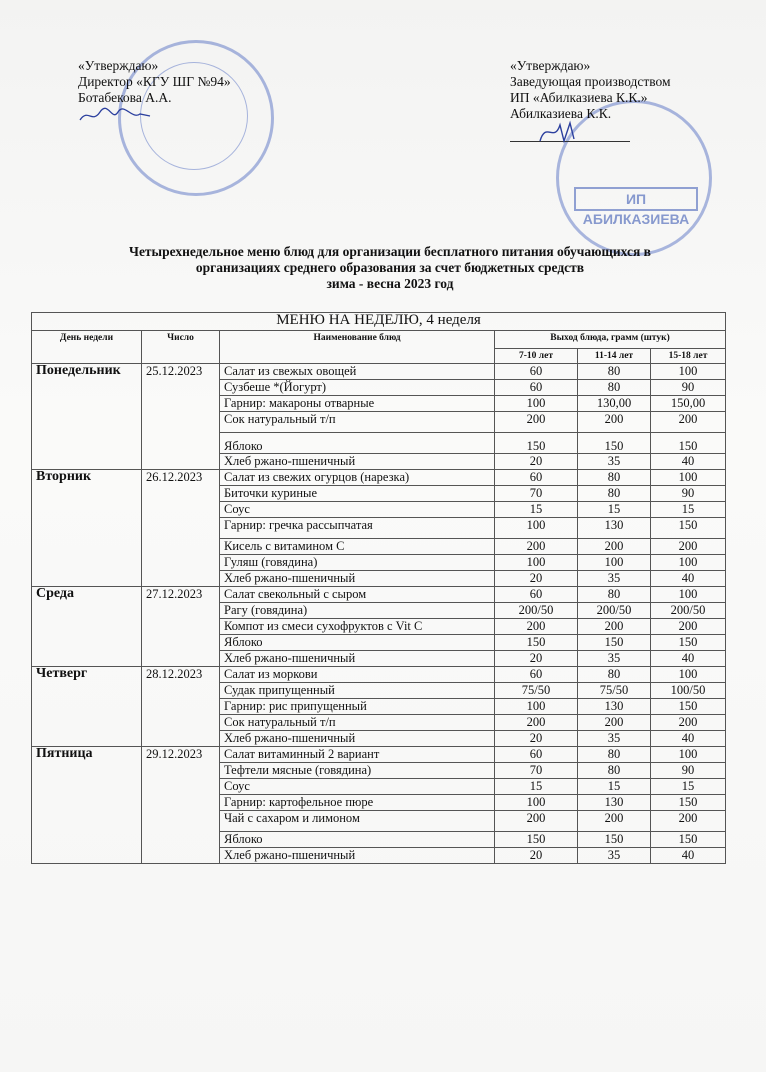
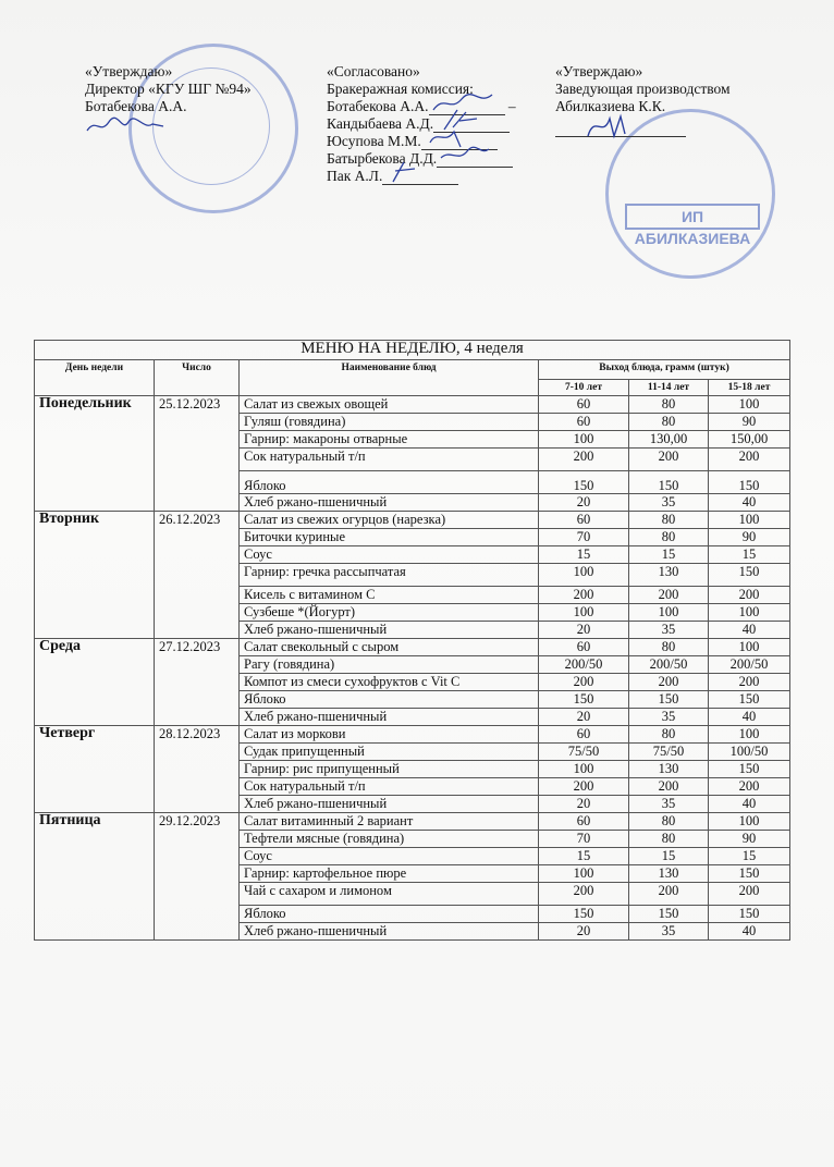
  ИП АБИЛКАЗИЕВА
  «Утверждаю»
  Директор «КГУ ШГ №94»
  Ботабекова А.А.
+ «Согласовано»
+ Бракеражная комиссия:
+ Ботабекова А.А. –
+ Кандыбаева А.Д.
+ Юсупова М.М.
+ Батырбекова Д.Д.
+ Пак А.Л.
  «Утверждаю»
  Заведующая производством
- ИП «Абилказиева К.К.»
  Абилказиева К.К.
- Четырехнедельное меню блюд для организации бесплатного питания обучающихся в
- организациях среднего образования за счет бюджетных средств
- зима - весна 2023 год
  МЕНЮ НА НЕДЕЛЮ, 4 неделя
  День недели	Число	Наименование блюд	Выход блюда, грамм (штук)
  7-10 лет	11-14 лет	15-18 лет
  Понедельник	25.12.2023	Салат из свежых овощей	60	80	100
- Сузбеше *(Йогурт)	60	80	90
+ Гуляш (говядина)	60	80	90
  Гарнир: макароны отварные	100	130,00	150,00
  Сок натуральный т/п	200	200	200
  Яблоко	150	150	150
  Хлеб ржано-пшеничный	20	35	40
  Вторник	26.12.2023	Салат из свежих огурцов (нарезка)	60	80	100
  Биточки куриные	70	80	90
  Соус	15	15	15
  Гарнир: гречка рассыпчатая	100	130	150
  Кисель с витамином С	200	200	200
- Гуляш (говядина)	100	100	100
+ Сузбеше *(Йогурт)	100	100	100
  Хлеб ржано-пшеничный	20	35	40
  Среда	27.12.2023	Салат свекольный с сыром	60	80	100
  Рагу (говядина)	200/50	200/50	200/50
  Компот из смеси сухофруктов с Vit C	200	200	200
  Яблоко	150	150	150
  Хлеб ржано-пшеничный	20	35	40
  Четверг	28.12.2023	Салат из моркови	60	80	100
  Судак припущенный	75/50	75/50	100/50
  Гарнир: рис припущенный	100	130	150
  Сок натуральный т/п	200	200	200
  Хлеб ржано-пшеничный	20	35	40
  Пятница	29.12.2023	Салат витаминный 2 вариант	60	80	100
  Тефтели мясные (говядина)	70	80	90
  Соус	15	15	15
  Гарнир: картофельное пюре	100	130	150
  Чай с сахаром и лимоном	200	200	200
  Яблоко	150	150	150
  Хлеб ржано-пшеничный	20	35	40
